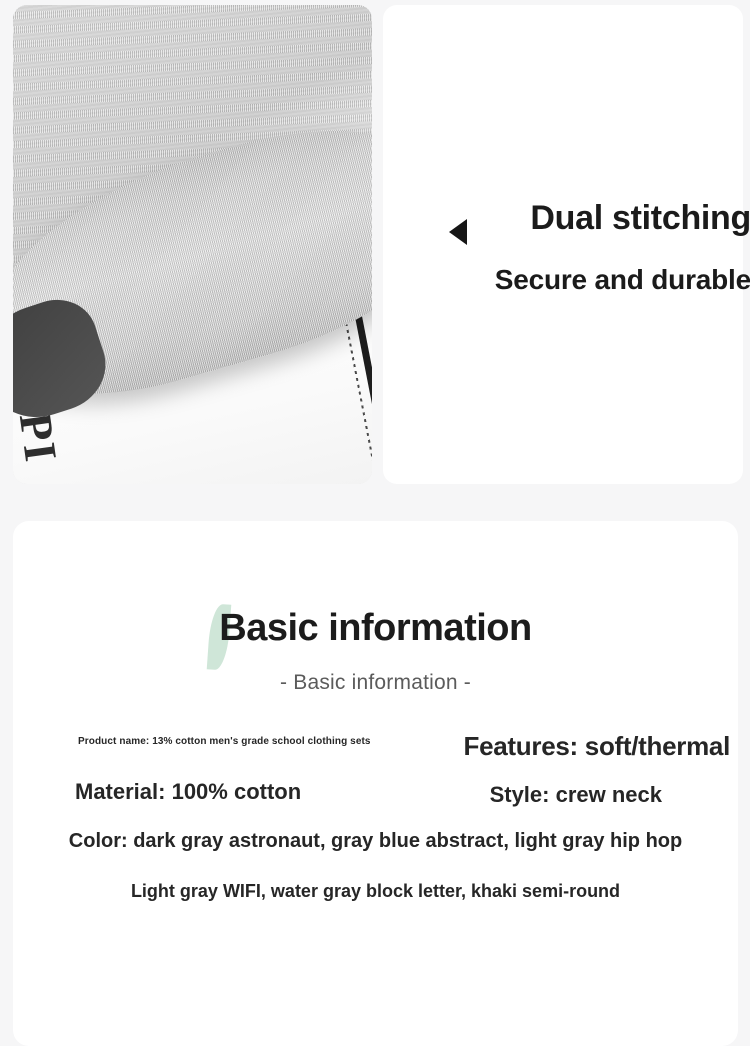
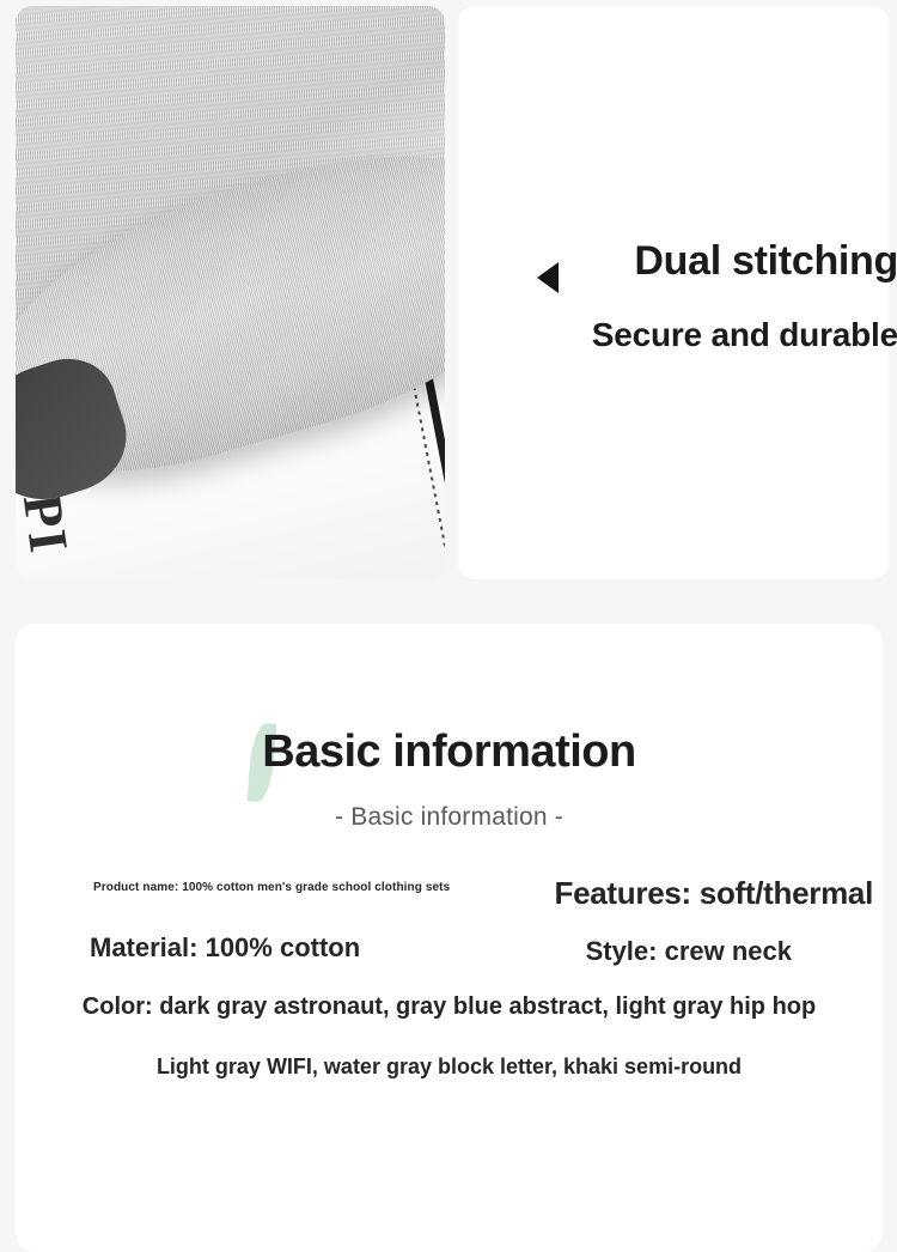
  Dual stitching
  Secure and durable
  Basic information
  - Basic information -
- Product name: 13% cotton men's grade school clothing sets
+ Product name: 100% cotton men's grade school clothing sets
  Features: soft/thermal
  Material: 100% cotton
  Style: crew neck
  Color: dark gray astronaut, gray blue abstract, light gray hip hop
  Light gray WIFI, water gray block letter, khaki semi-round
